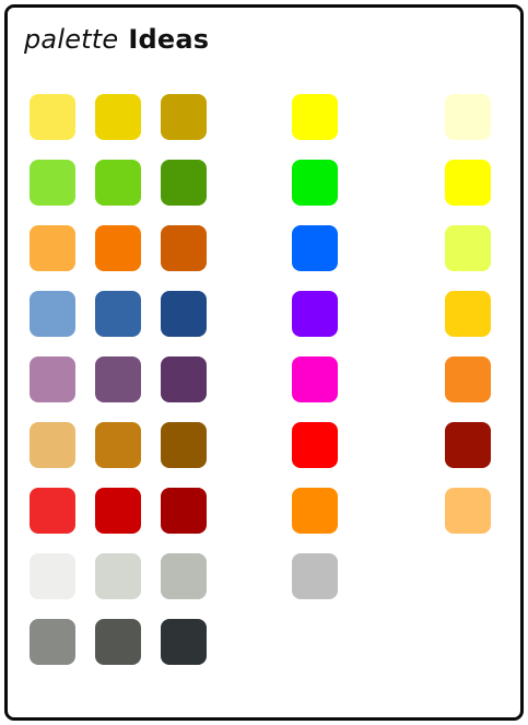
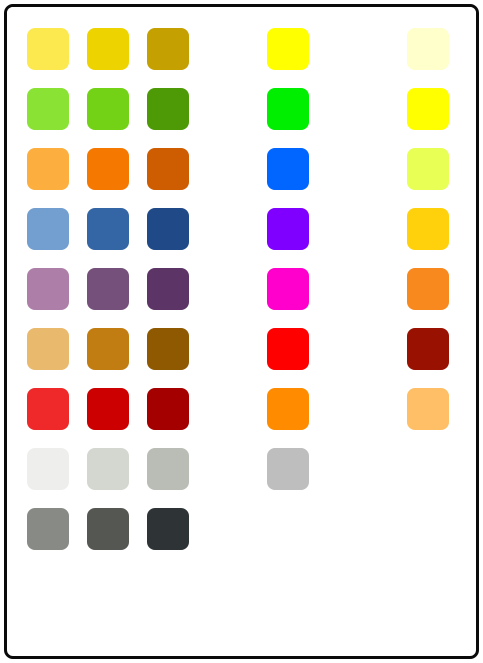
- palette Ideas
